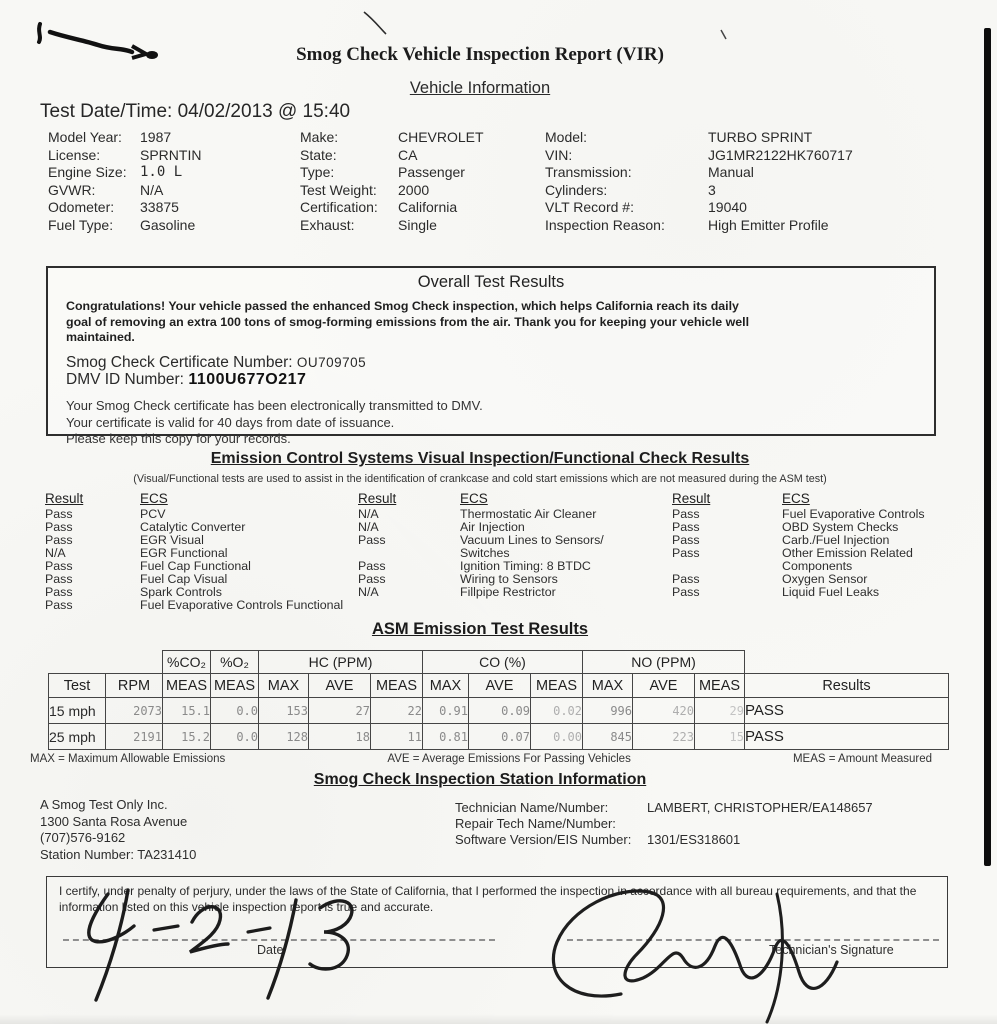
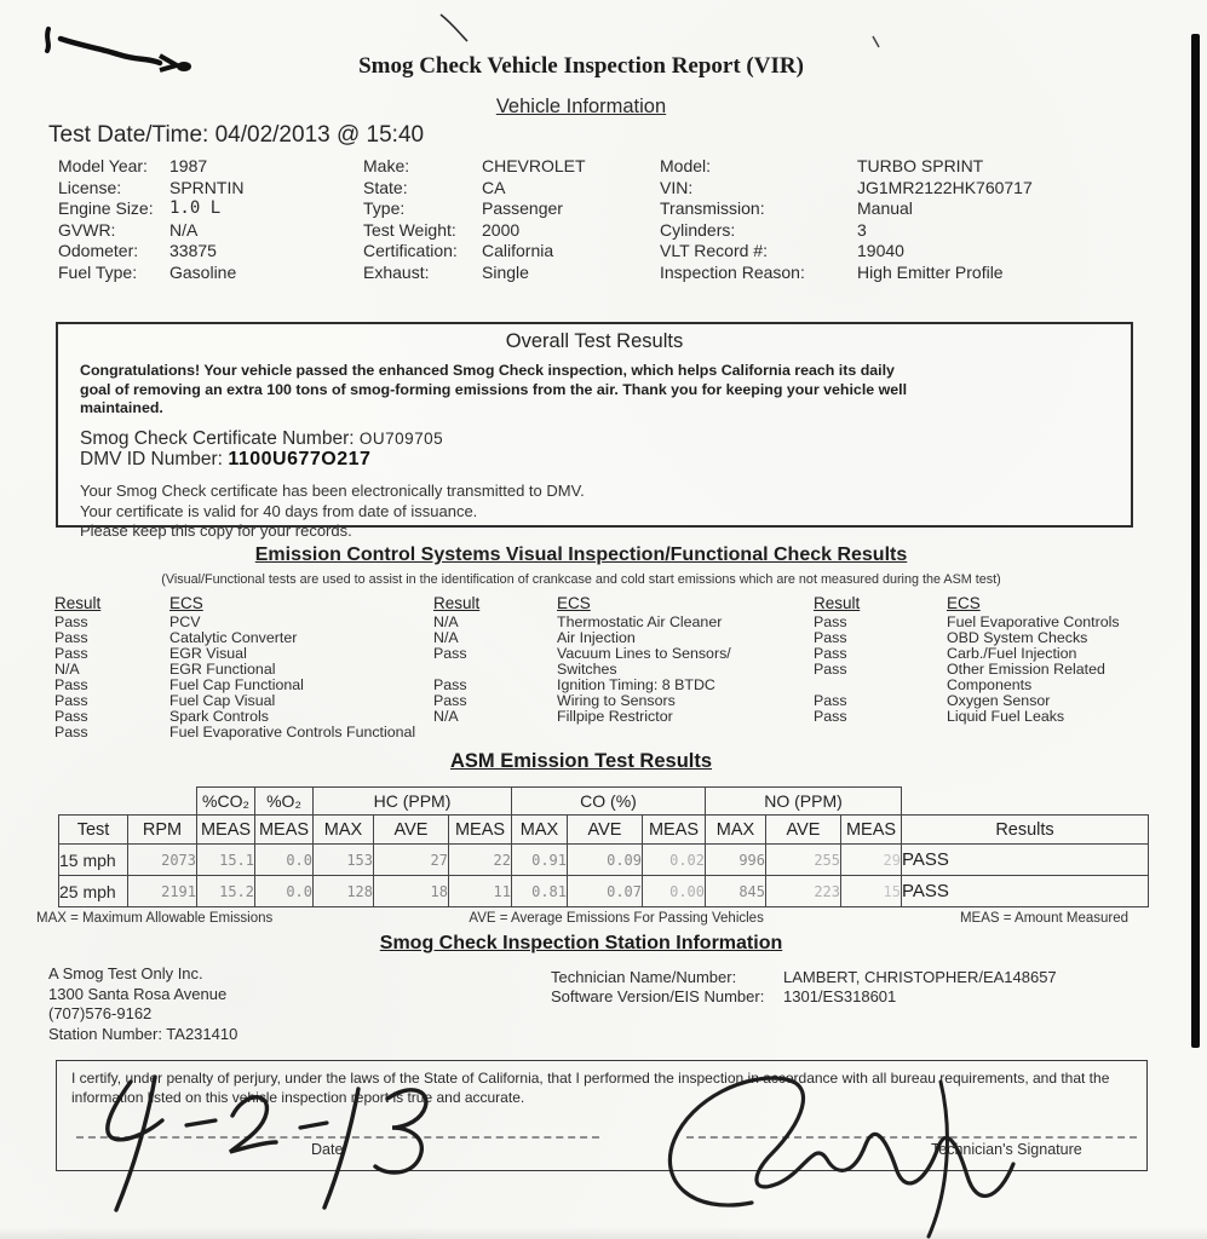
  Smog Check Vehicle Inspection Report (VIR)
  Vehicle Information
  Test Date/Time: 04/02/2013 @ 15:40
  Model Year:
  1987
  License:
  SPRNTIN
  Engine Size:
  1.0 L
  GVWR:
  N/A
  Odometer:
  33875
  Fuel Type:
  Gasoline
  Make:
  CHEVROLET
  State:
  CA
  Type:
  Passenger
  Test Weight:
  2000
  Certification:
  California
  Exhaust:
  Single
  Model:
  TURBO SPRINT
  VIN:
  JG1MR2122HK760717
  Transmission:
  Manual
  Cylinders:
  3
  VLT Record #:
  19040
  Inspection Reason:
  High Emitter Profile
  Overall Test Results
  Congratulations! Your vehicle passed the enhanced Smog Check inspection, which helps California reach its daily goal of removing an extra 100 tons of smog-forming emissions from the air. Thank you for keeping your vehicle well maintained.
  Smog Check Certificate Number: OU709705
  DMV ID Number: 1100U677O217
  Your Smog Check certificate has been electronically transmitted to DMV.
  Your certificate is valid for 40 days from date of issuance.
  Please keep this copy for your records.
  Emission Control Systems Visual Inspection/Functional Check Results
  (Visual/Functional tests are used to assist in the identification of crankcase and cold start emissions which are not measured during the ASM test)
  Result
  ECS
  Pass
  PCV
  Pass
  Catalytic Converter
  Pass
  EGR Visual
  N/A
  EGR Functional
  Pass
  Fuel Cap Functional
  Pass
  Fuel Cap Visual
  Pass
  Spark Controls
  Pass
  Fuel Evaporative Controls Functional
  Result
  ECS
  N/A
  Thermostatic Air Cleaner
  N/A
  Air Injection
  Pass
  Vacuum Lines to Sensors/ Switches
  Pass
  Ignition Timing: 8 BTDC
  Pass
  Wiring to Sensors
  N/A
  Fillpipe Restrictor
  Result
  ECS
  Pass
  Fuel Evaporative Controls
  Pass
  OBD System Checks
  Pass
  Carb./Fuel Injection
  Pass
  Other Emission Related Components
  Pass
  Oxygen Sensor
  Pass
  Liquid Fuel Leaks
  ASM Emission Test Results
  	%CO₂	%O₂	HC (PPM)	CO (%)	NO (PPM)
  Test	RPM	MEAS	MEAS	MAX	AVE	MEAS	MAX	AVE	MEAS	MAX	AVE	MEAS	Results
- 15 mph	2073	15.1	0.0	153	27	22	0.91	0.09	0.02	996	420	29	PASS
+ 15 mph	2073	15.1	0.0	153	27	22	0.91	0.09	0.02	996	255	29	PASS
  25 mph	2191	15.2	0.0	128	18	11	0.81	0.07	0.00	845	223	15	PASS
  MAX = Maximum Allowable Emissions
  AVE = Average Emissions For Passing Vehicles
  MEAS = Amount Measured
  Smog Check Inspection Station Information
  A Smog Test Only Inc.
  1300 Santa Rosa Avenue
  (707)576-9162
  Station Number: TA231410
  Technician Name/Number:
  LAMBERT, CHRISTOPHER/EA148657
- Repair Tech Name/Number:
  Software Version/EIS Number:
  1301/ES318601
  I certify, undr penalty of perjury, under the laws of the State of California, that I performed the inspection iordance with all bureau requirements, and that the informaion lsted on this vele inspection repor is true and accurate.
  Date
  Tecnician's Signature
